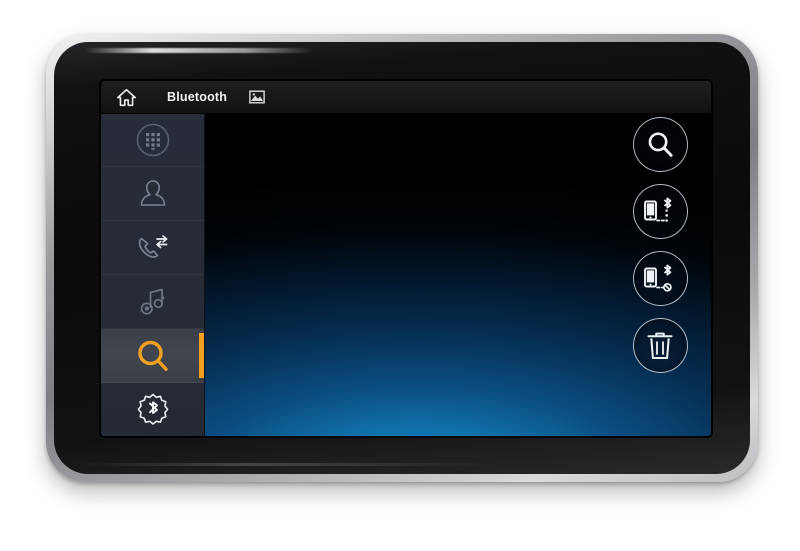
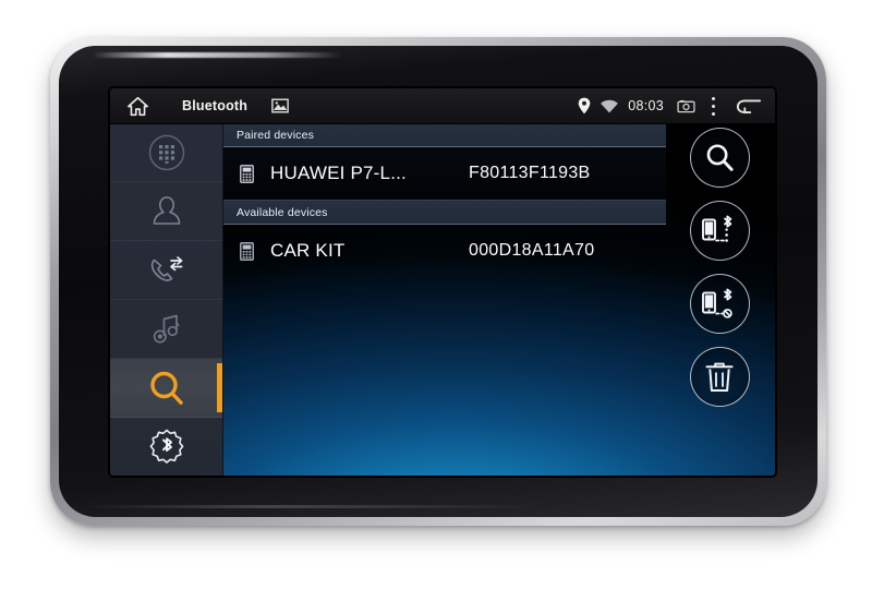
  Bluetooth
+ 08:03
+ Paired devices
+ HUAWEI P7-L...
+ F80113F1193B
+ Available devices
+ CAR KIT
+ 000D18A11A70
